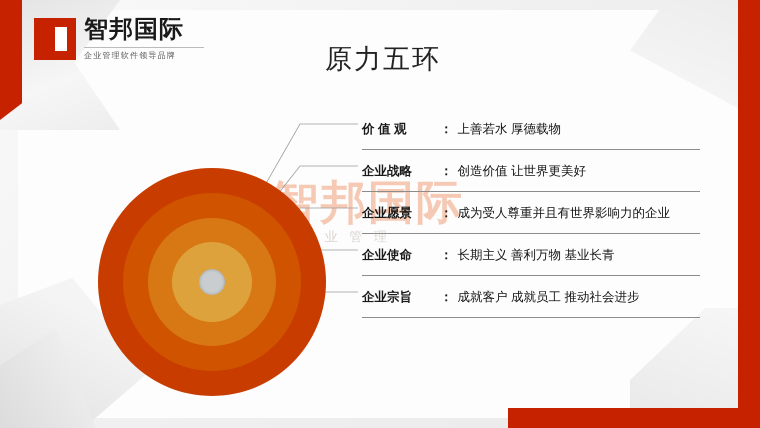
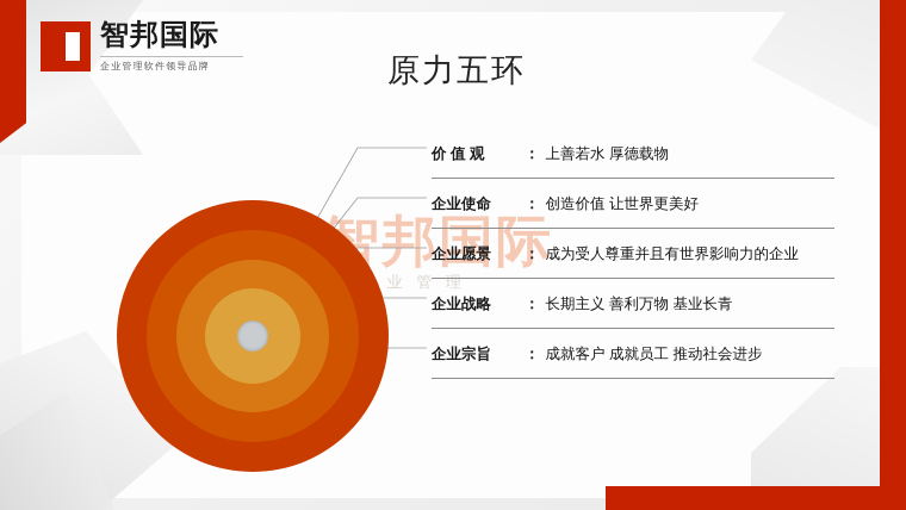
  智邦国际
  企业管理软件领导品牌
  原力五环
  智邦国际
  业 管 理
  价 值 观
  ：
  上善若水 厚德载物
- 企业战略
+ 企业使命
  ：
  创造价值 让世界更美好
  企业愿景
  ：
  成为受人尊重并且有世界影响力的企业
- 企业使命
+ 企业战略
  ：
  长期主义 善利万物 基业长青
  企业宗旨
  ：
  成就客户 成就员工 推动社会进步
